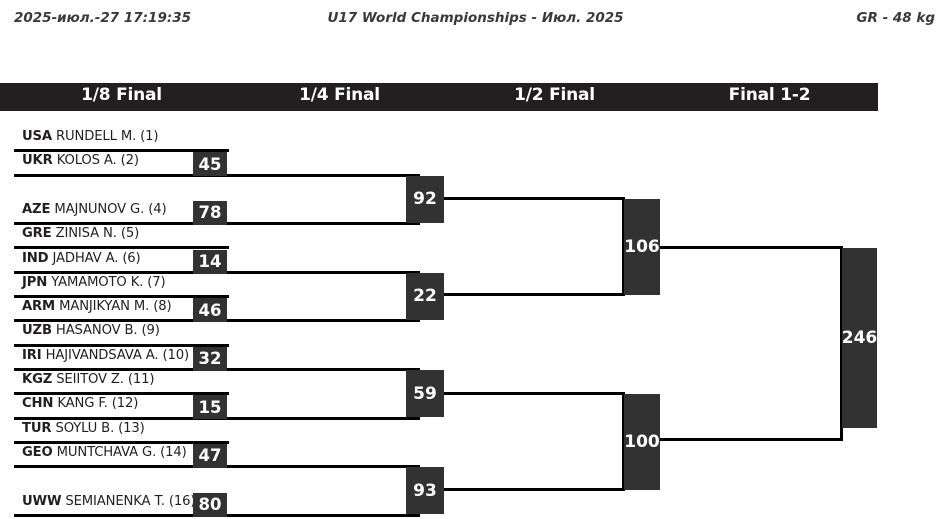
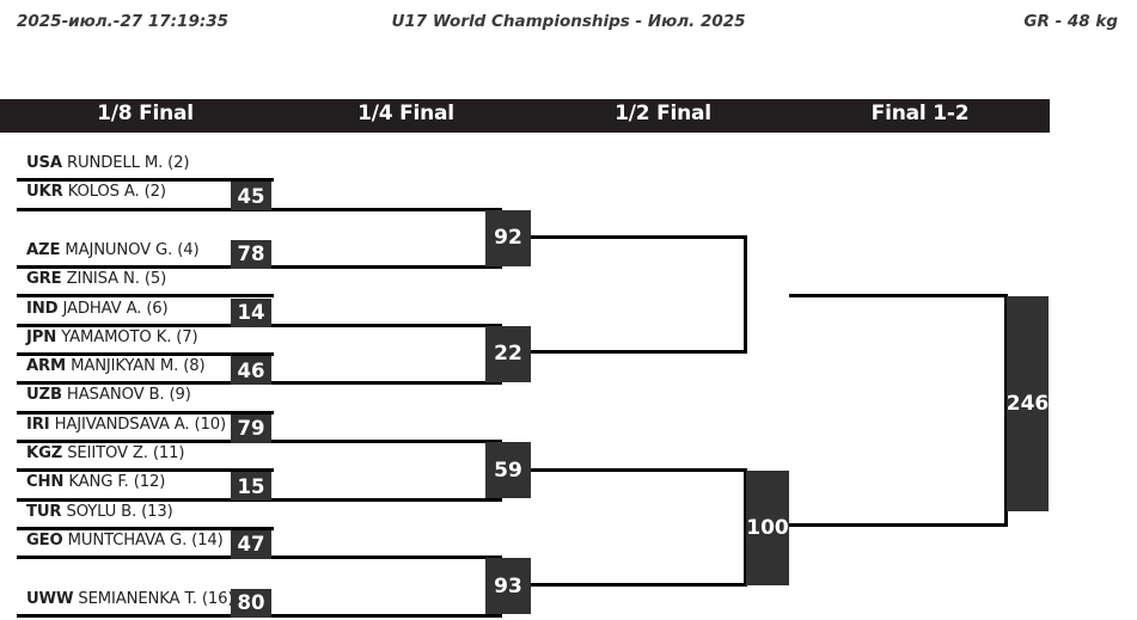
  2025-июл.-27 17:19:35
  U17 World Championships - Июл. 2025
  GR - 48 kg
  1/8 Final
  1/4 Final
  1/2 Final
  Final 1-2
- USA RUNDELL M. (1)
+ USA RUNDELL M. (2)
  UKR KOLOS A. (2)
  AZE MAJNUNOV G. (4)
  GRE ZINISA N. (5)
  IND JADHAV A. (6)
  JPN YAMAMOTO K. (7)
  ARM MANJIKYAN M. (8)
  UZB HASANOV B. (9)
  IRI HAJIVANDSAVA A. (10)
  KGZ SEIITOV Z. (11)
  CHN KANG F. (12)
  TUR SOYLU B. (13)
  GEO MUNTCHAVA G. (14)
  UWW SEMIANENKA T. (16
  45
  78
  14
  46
- 32
+ 79
  15
  47
  80
  92
  22
  59
  93
- 106
  100
  246
